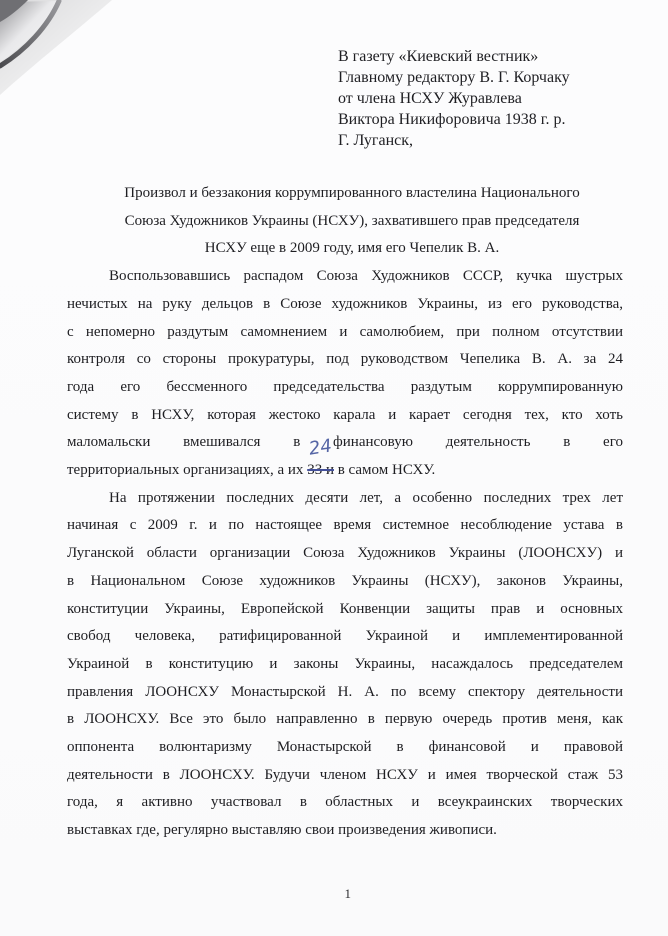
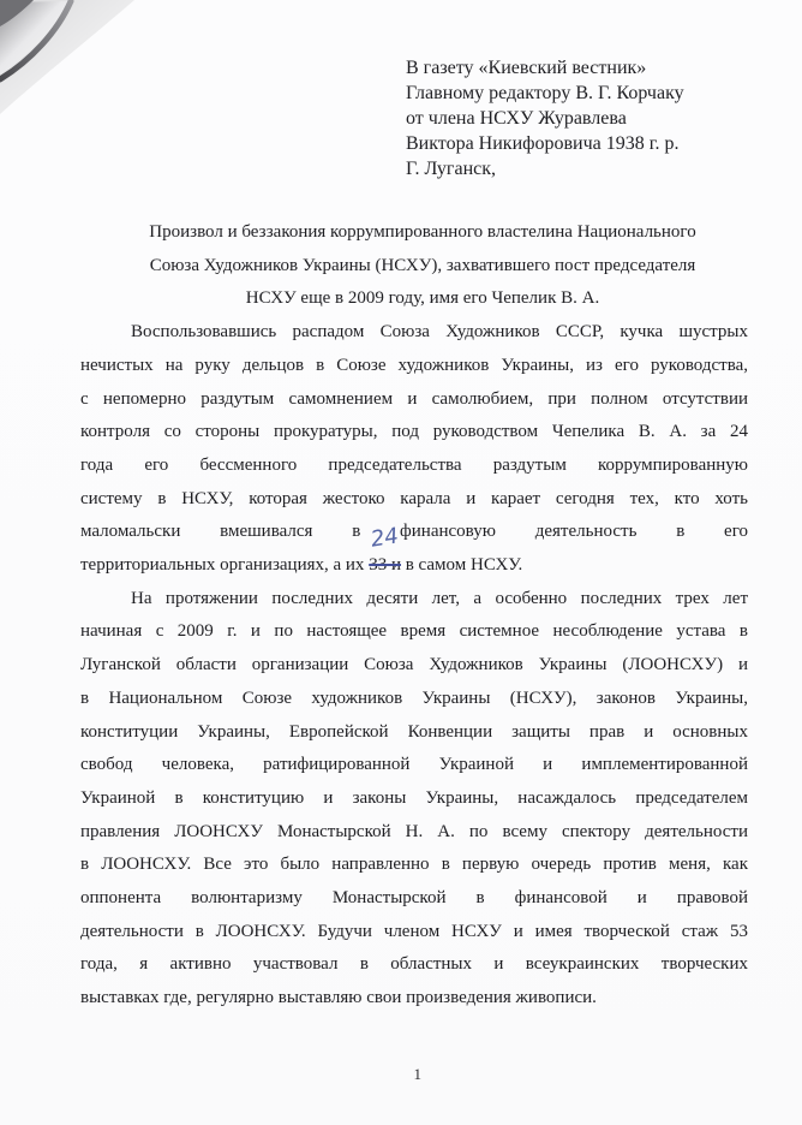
  В газету «Киевский вестник»
  Главному редактору В. Г. Корчаку
  от члена НСХУ Журавлева
  Виктора Никифоровича 1938 г. р.
  Г. Луганск,
  Произвол и беззакония коррумпированного властелина Национального
- Союза Художников Украины (НСХУ), захватившего прав председателя
+ Союза Художников Украины (НСХУ), захватившего пост председателя
  НСХУ еще в 2009 году, имя его Чепелик В. А.
  Воспользовавшись распадом Союза Художников СССР, кучка шустрых
  нечистых на руку дельцов в Союзе художников Украины, из его руководства,
  с непомерно раздутым самомнением и самолюбием, при полном отсутствии
  контроля со стороны прокуратуры, под руководством Чепелика В. А. за 24
  года его бессменного председательства раздутым коррумпированную
  систему в НСХУ, которая жестоко карала и карает сегодня тех, кто хоть
  маломальски вмешивался в финансовую деятельность в его
  территориальных организациях, а их 33 и
  в самом НСХУ.
  На протяжении последних десяти лет, а особенно последних трех лет
  начиная с 2009 г. и по настоящее время системное несоблюдение устава в
  Луганской области организации Союза Художников Украины (ЛООНСХУ) и
  в Национальном Союзе художников Украины (НСХУ), законов Украины,
  конституции Украины, Европейской Конвенции защиты прав и основных
  свобод человека, ратифицированной Украиной и имплементированной
  Украиной в конституцию и законы Украины, насаждалось председателем
  правления ЛООНСХУ Монастырской Н. А. по всему спектору деятельности
  в ЛООНСХУ. Все это было направленно в первую очередь против меня, как
  оппонента волюнтаризму Монастырской в финансовой и правовой
  деятельности в ЛООНСХУ. Будучи членом НСХУ и имея творческой стаж 53
  года, я активно участвовал в областных и всеукраинских творческих
  выставках где, регулярно выставляю свои произведения живописи.
  1
